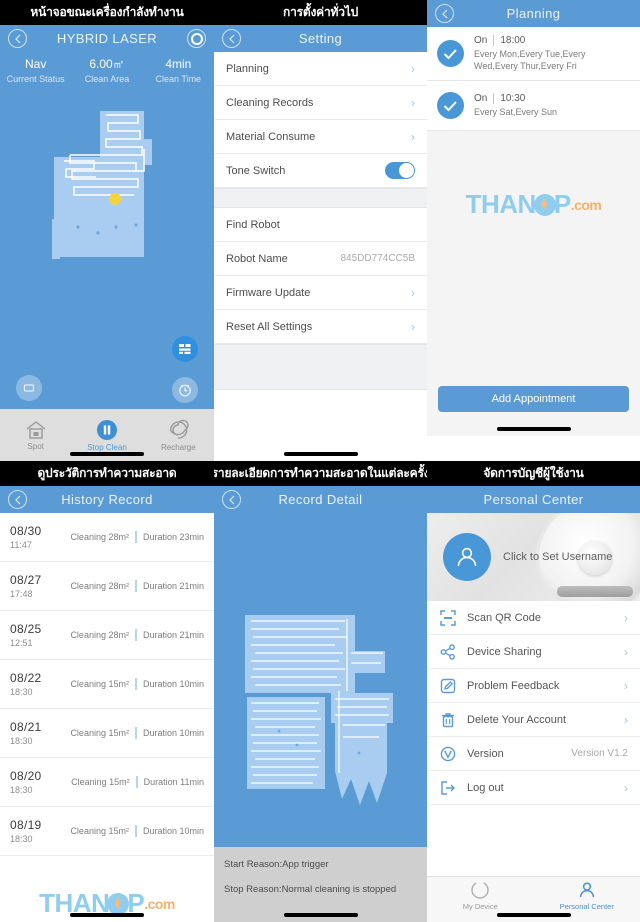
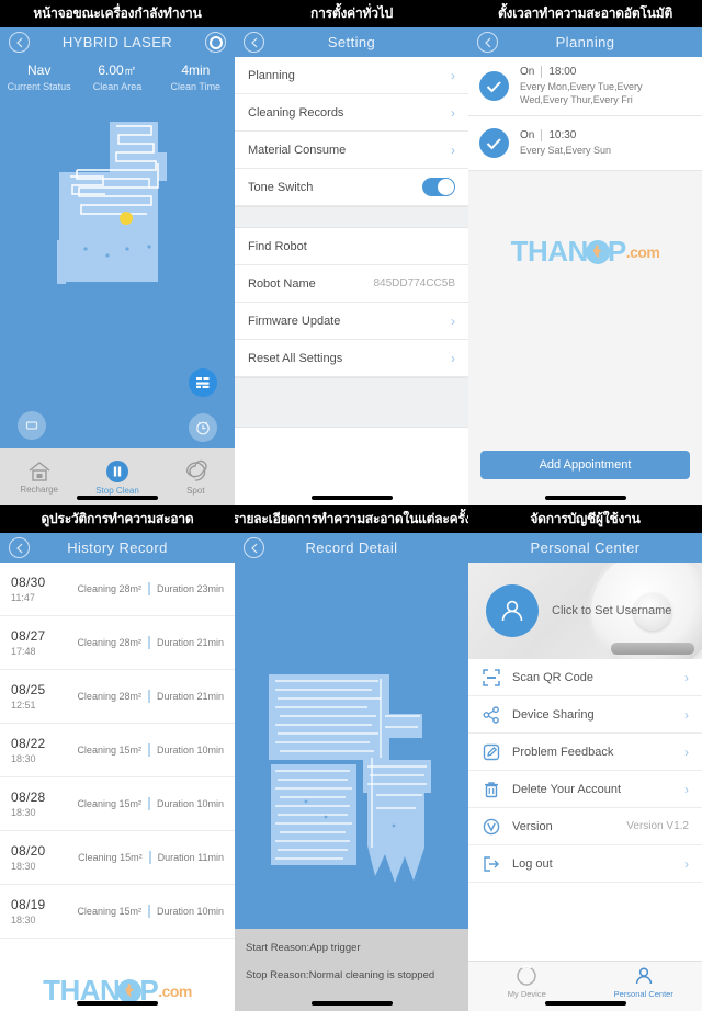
  หน้าจอขณะเครื่องกำลังทำงาน
  HYBRID LASER
  Nav
  Current Status
  6.00㎡
  Clean Area
  4min
  Clean Time
- Spot
+ Recharge
  Stop Clean
- Recharge
+ Spot
  การตั้งค่าทั่วไป
  Setting
  Planning
  ›
  Cleaning Records
  ›
  Material Consume
  ›
  Tone Switch
  Find Robot
  Robot Name
  845DD774CC5B
  Firmware Update
  ›
  Reset All Settings
  ›
+ ตั้งเวลาทำความสะอาดอัตโนมัติ
  Planning
  On
  18:00
  Every Mon,Every Tue,Every Wed,Every Thur,Every Fri
  On
  10:30
  Every Sat,Every Sun
  THAN
  P
  .com
  Add Appointment
  ดูประวัติการทำความสะอาด
  History Record
  08/30
  11:47
  Cleaning 28m²
  Duration 23min
  08/27
  17:48
  Cleaning 28m²
  Duration 21min
  08/25
  12:51
  Cleaning 28m²
  Duration 21min
  08/22
  18:30
  Cleaning 15m²
  Duration 10min
- 08/21
+ 08/28
  18:30
  Cleaning 15m²
  Duration 10min
  08/20
  18:30
  Cleaning 15m²
  Duration 11min
  08/19
  18:30
  Cleaning 15m²
  Duration 10min
  THAN
  P
  .com
  รายละเอียดการทำความสะอาดในแต่ละครั้
  Record Detail
  Start Reason:App trigger
  Stop Reason:Normal cleaning is stopped
  จัดการบัญชีผู้ใช้งาน
  Personal Center
  Click to Set Username
  Scan QR Code
  ›
  Device Sharing
  ›
  Problem Feedback
  ›
  Delete Your Account
  ›
  Version
  Version V1.2
  Log out
  ›
  My Device
  Personal Center
